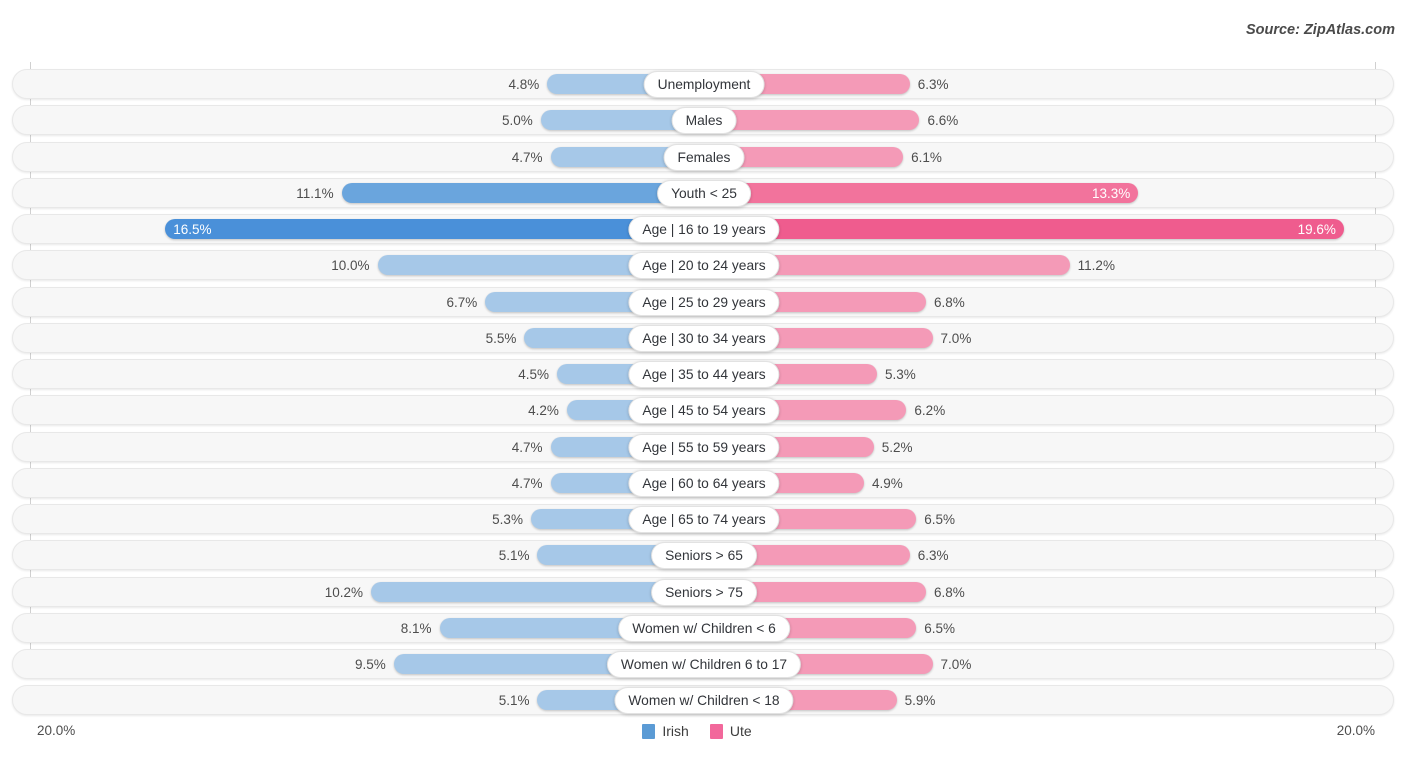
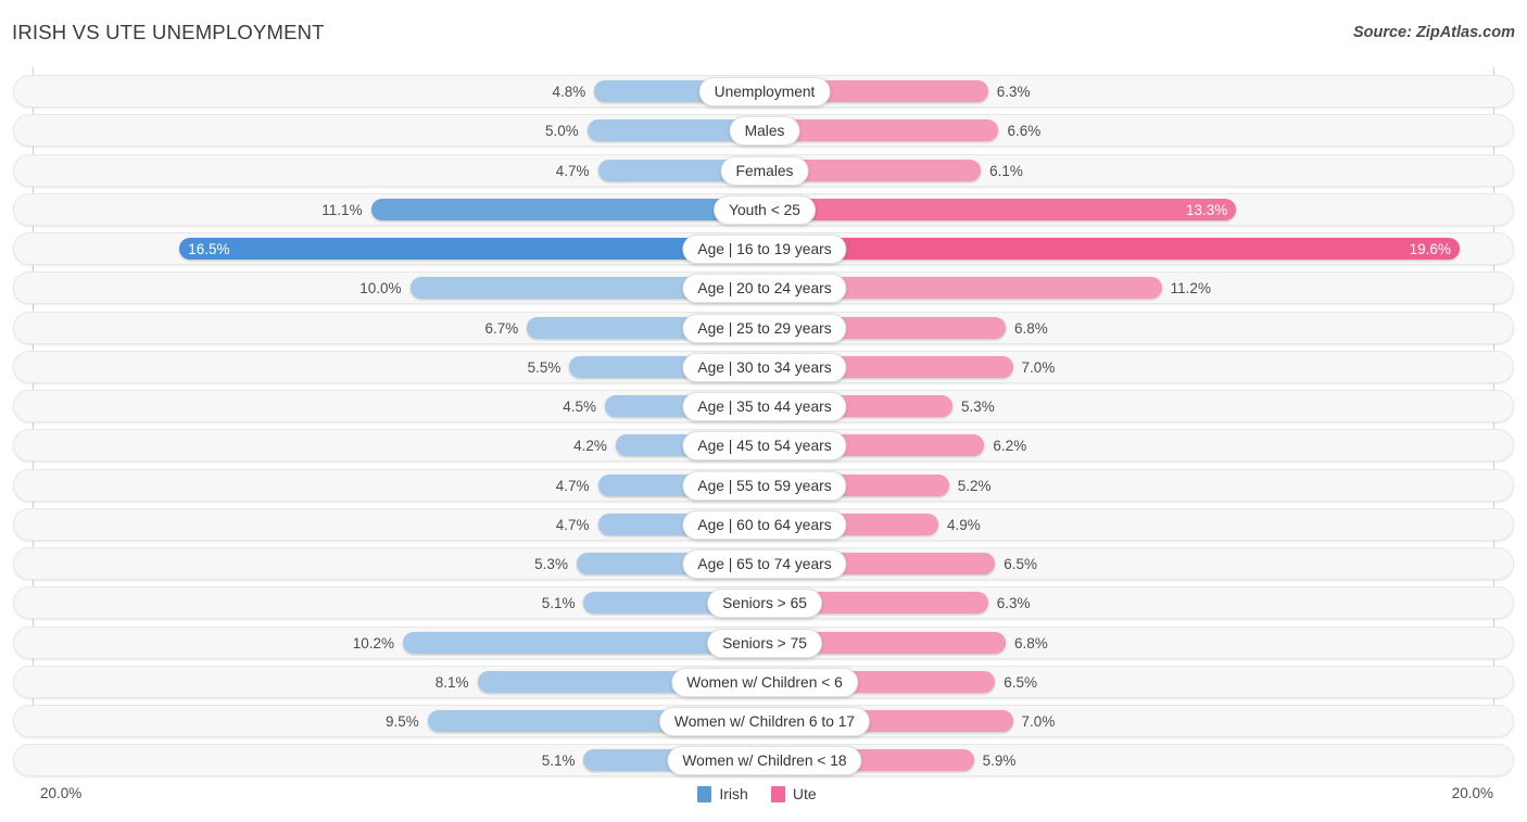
+ IRISH VS UTE UNEMPLOYMENT
  Source: ZipAtlas.com
  4.8%
  6.3%
  Unemployment
  5.0%
  6.6%
  Males
  4.7%
  6.1%
  Females
  11.1%
  13.3%
  Youth < 25
  16.5%
  19.6%
  Age | 16 to 19 years
  10.0%
  11.2%
  Age | 20 to 24 years
  6.7%
  6.8%
  Age | 25 to 29 years
  5.5%
  7.0%
  Age | 30 to 34 years
  4.5%
  5.3%
  Age | 35 to 44 years
  4.2%
  6.2%
  Age | 45 to 54 years
  4.7%
  5.2%
  Age | 55 to 59 years
  4.7%
  4.9%
  Age | 60 to 64 years
  5.3%
  6.5%
  Age | 65 to 74 years
  5.1%
  6.3%
  Seniors > 65
  10.2%
  6.8%
  Seniors > 75
  8.1%
  6.5%
  Women w/ Children < 6
  9.5%
  7.0%
  Women w/ Children 6 to 17
  5.1%
  5.9%
  Women w/ Children < 18
  20.0%
  20.0%
  Irish
  Ute
